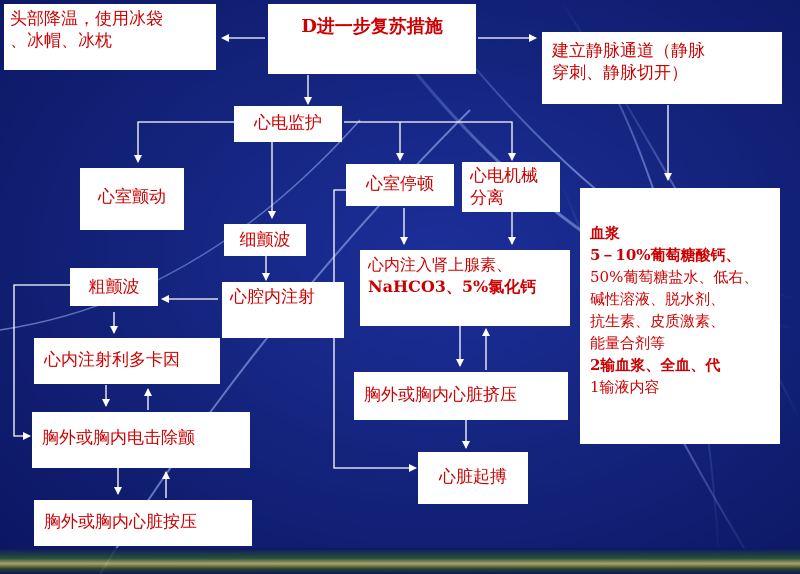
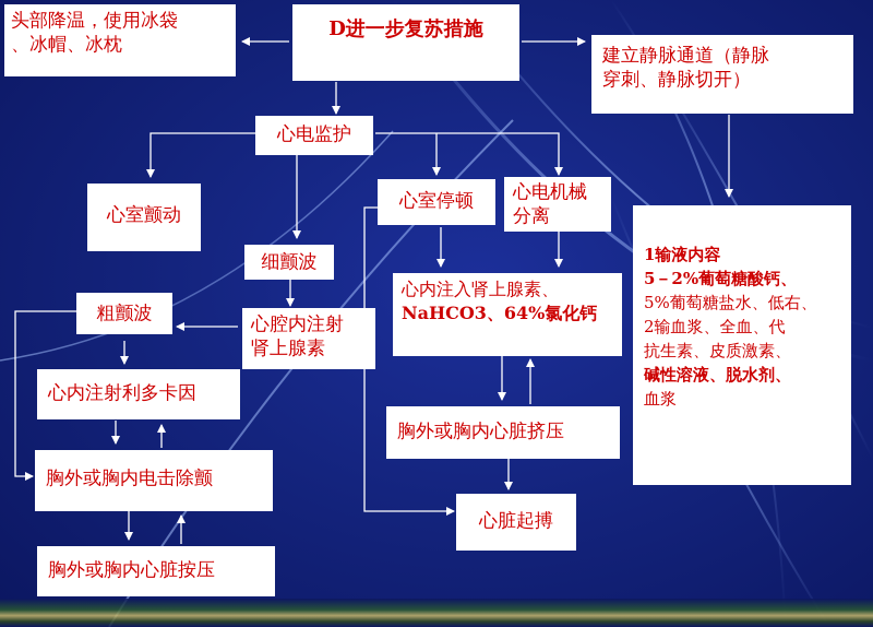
  头部降温，使用冰袋
  、冰帽、冰枕
  D进一步复苏措施
  建立静脉通道（静脉
  穿刺、静脉切开）
  心电监护
  心室颤动
  心室停顿
  心电机械
  分离
  细颤波
  心内注入肾上腺素、
- NaHCO3、5%氯化钙
+ NaHCO3、64%氯化钙
  粗颤波
  心腔内注射
+ 肾上腺素
- 血浆
+ 1输液内容
- 5－10%葡萄糖酸钙、
+ 5－2%葡萄糖酸钙、
- 50%葡萄糖盐水、低右、
+ 5%葡萄糖盐水、低右、
- 碱性溶液、脱水剂、
+ 2输血浆、全血、代
  抗生素、皮质激素、
- 能量合剂等
- 2输血浆、全血、代
+ 碱性溶液、脱水剂、
- 1输液内容
+ 血浆
  心内注射利多卡因
  胸外或胸内心脏挤压
  胸外或胸内电击除颤
  心脏起搏
  胸外或胸内心脏按压
